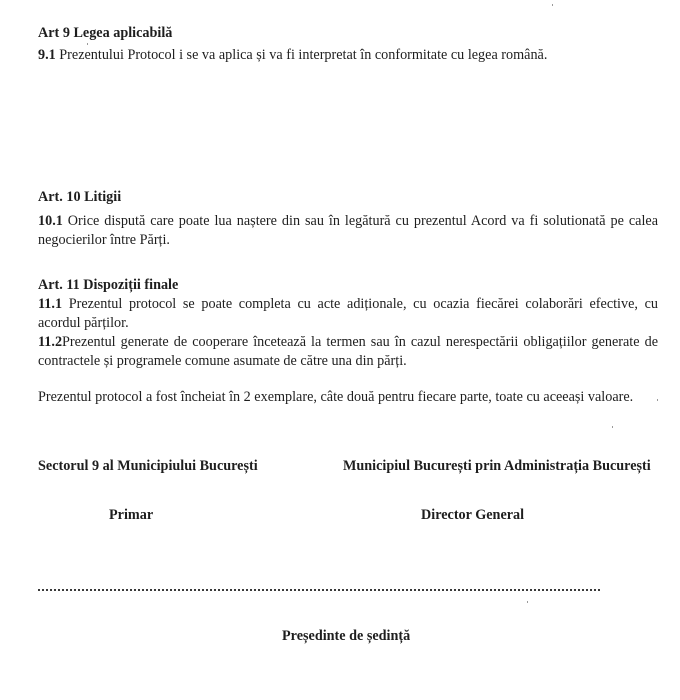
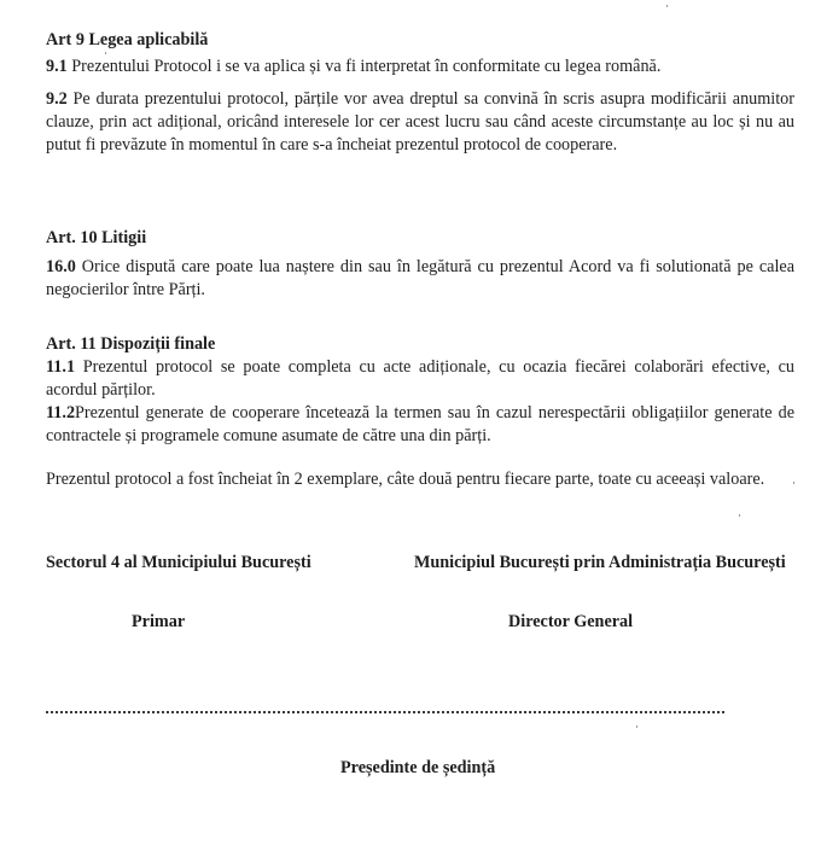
  Art 9 Legea aplicabilă
  9.1 Prezentului Protocol i se va aplica și va fi interpretat în conformitate cu legea română.
+ 9.2 Pe durata prezentului protocol, părțile vor avea dreptul sa convină în scris asupra modificării anumitor clauze, prin act adițional, oricând interesele lor cer acest lucru sau când aceste circumstanțe au loc și nu au putut fi prevăzute în momentul în care s-a încheiat prezentul protocol de cooperare.
  Art. 10 Litigii
- 10.1 Orice dispută care poate lua naștere din sau în legătură cu prezentul Acord va fi solutionată pe calea negocierilor între Părți.
+ 16.0 Orice dispută care poate lua naștere din sau în legătură cu prezentul Acord va fi solutionată pe calea negocierilor între Părți.
  Art. 11 Dispoziții finale
  11.1 Prezentul protocol se poate completa cu acte adiționale, cu ocazia fiecărei colaborări efective, cu acordul părților.
  11.2Prezentul generate de cooperare încetează la termen sau în cazul nerespectării obligațiilor generate de contractele și programele comune asumate de către una din părți.
  Prezentul protocol a fost încheiat în 2 exemplare, câte două pentru fiecare parte, toate cu aceeași valoare.
- Sectorul 9 al Municipiului București
+ Sectorul 4 al Municipiului București
  Municipiul București prin Administrația București
  Primar
  Director General
  Președinte de ședință
